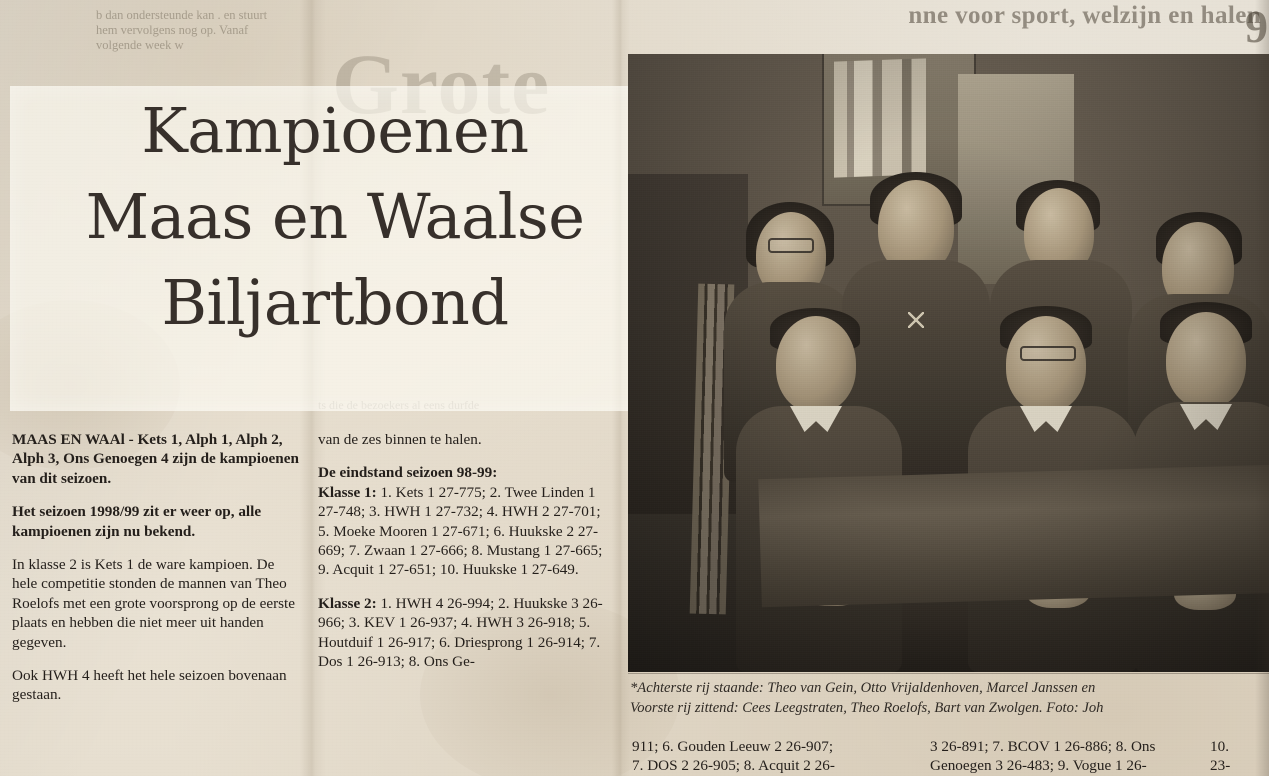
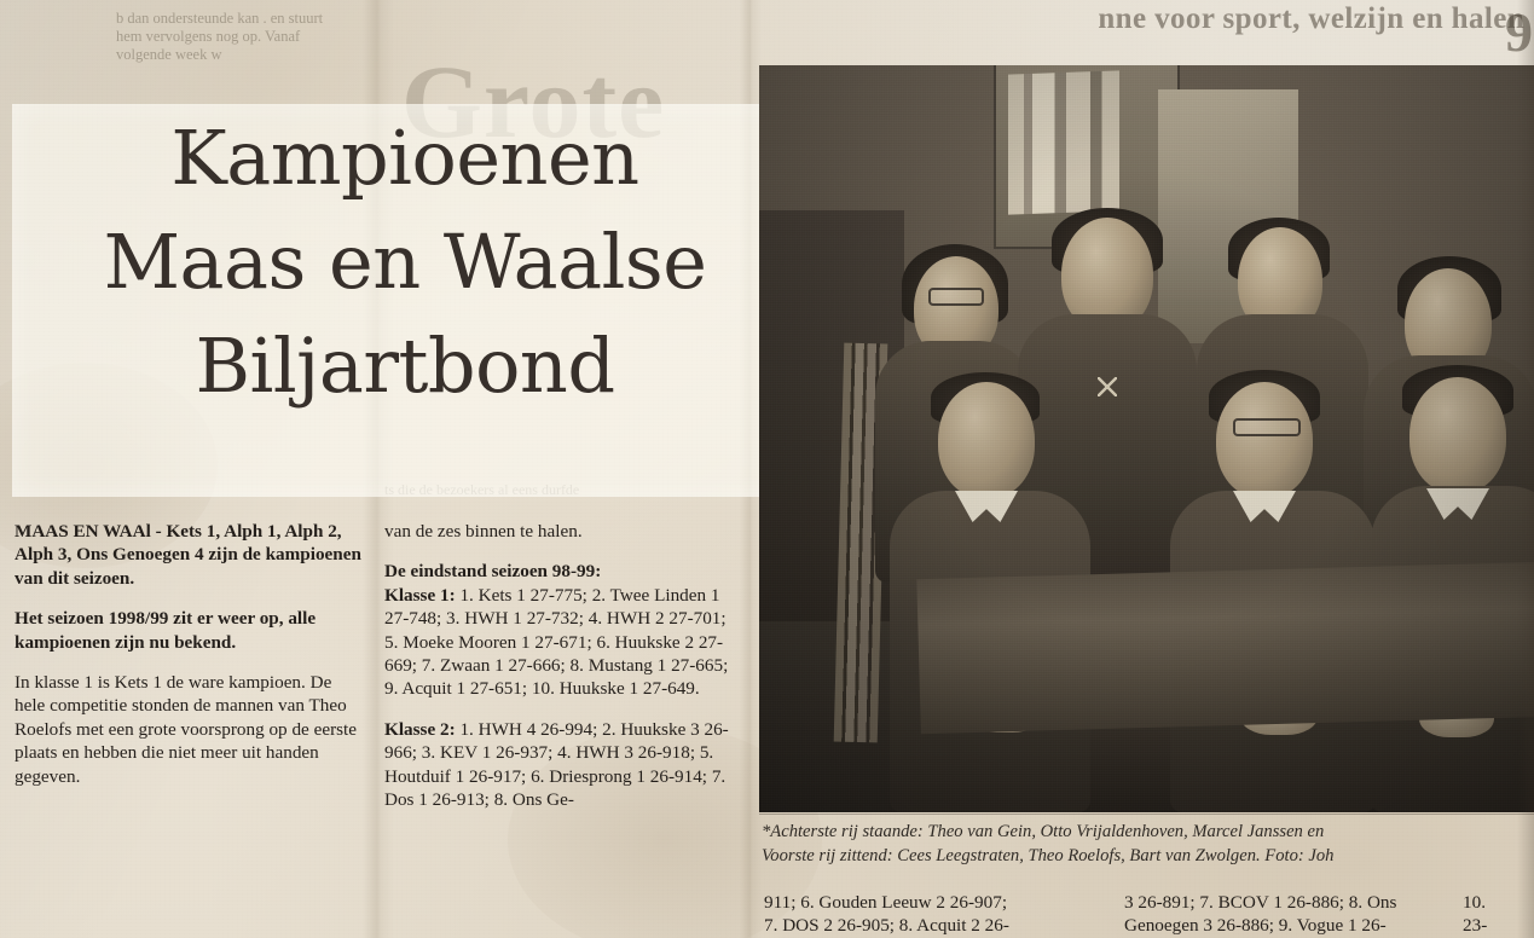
  nne voor sport, welzijn en halen
  Grote
  b dan ondersteunde kan . en stuurt hem vervolgens nog op. Vanaf volgende week w
  die de bezoekers al eens durfde
  Kampioenen
  Maas en Waalse
  Biljartbond
  *Achterste rij staande: Theo van Gein, Otto Vrijaldenhoven, Marcel Janssen en
  Voorste rij zittend: Cees Leegstraten, Theo Roelofs, Bart van Zwolgen. Foto: Joh
  MAAS EN WAAl - Kets 1, Alph 1, Alph 2, Alph 3, Ons Genoegen 4 zijn de kampioenen van dit seizoen.
  Het seizoen 1998/99 zit er weer op, alle kampioenen zijn nu bekend.
- In klasse 2 is Kets 1 de ware kampioen. De hele competitie stonden de mannen van Theo Roelofs met een grote voorsprong op de eerste plaats en hebben die niet meer uit handen gegeven.
+ In klasse 1 is Kets 1 de ware kampioen. De hele competitie stonden de mannen van Theo Roelofs met een grote voorsprong op de eerste plaats en hebben die niet meer uit handen gegeven.
- Ook HWH 4 heeft het hele seizoen bovenaan gestaan.
  van de zes binnen te halen.
  De eindstand seizoen 98-99:
  Klasse 1: 1. Kets 1 27-775; 2. Twee Linden 1 27-748; 3. HWH 1 27-732; 4. HWH 2 27-701; 5. Moeke Mooren 1 27-671; 6. Huukske 2 27-669; 7. Zwaan 1 27-666; 8. Mustang 1 27-665; 9. Acquit 1 27-651; 10. Huukske 1 27-649.
  Klasse 2: 1. HWH 4 26-994; 2. Huukske 3 26-966; 3. KEV 1 26-937; 4. HWH 3 26-918; 5. Houtduif 1 26-917; 6. Driesprong 1 26-914; 7. Dos 1 26-913; 8. Ons Ge-
  911; 6. Gouden Leeuw 2 26-907;
  7. DOS 2 26-905; 8. Acquit 2 26-
  3 26-891; 7. BCOV 1 26-886; 8. Ons
- Genoegen 3 26-483; 9. Vogue 1 26-
+ Genoegen 3 26-886; 9. Vogue 1 26-
  10.
  23-
